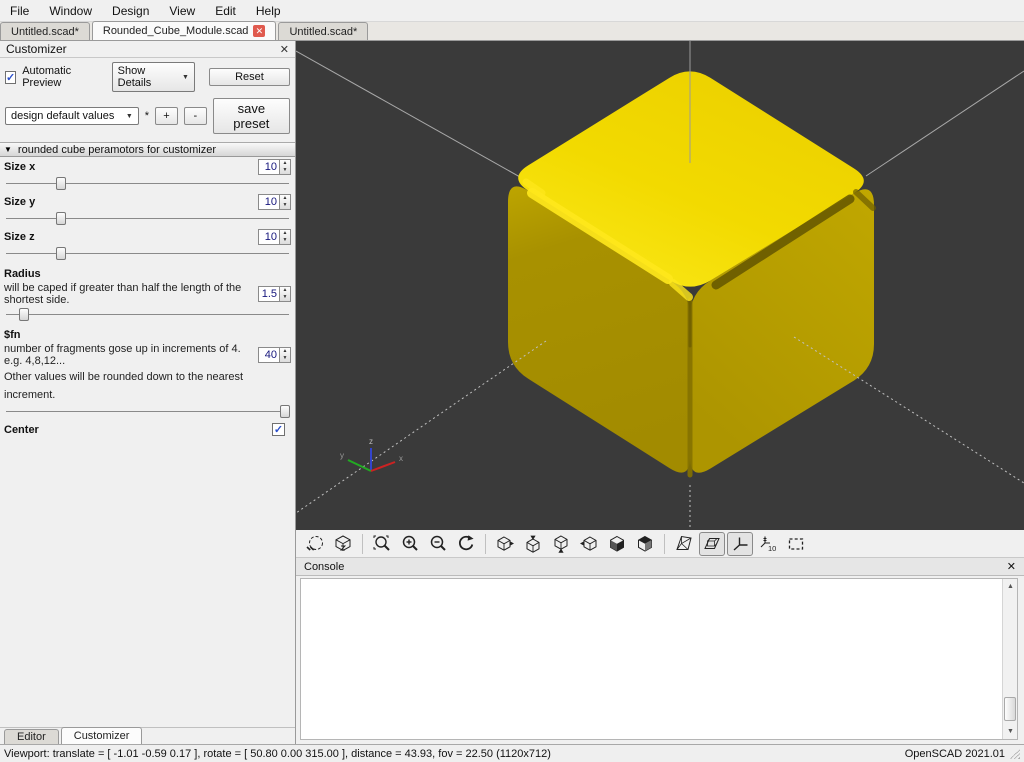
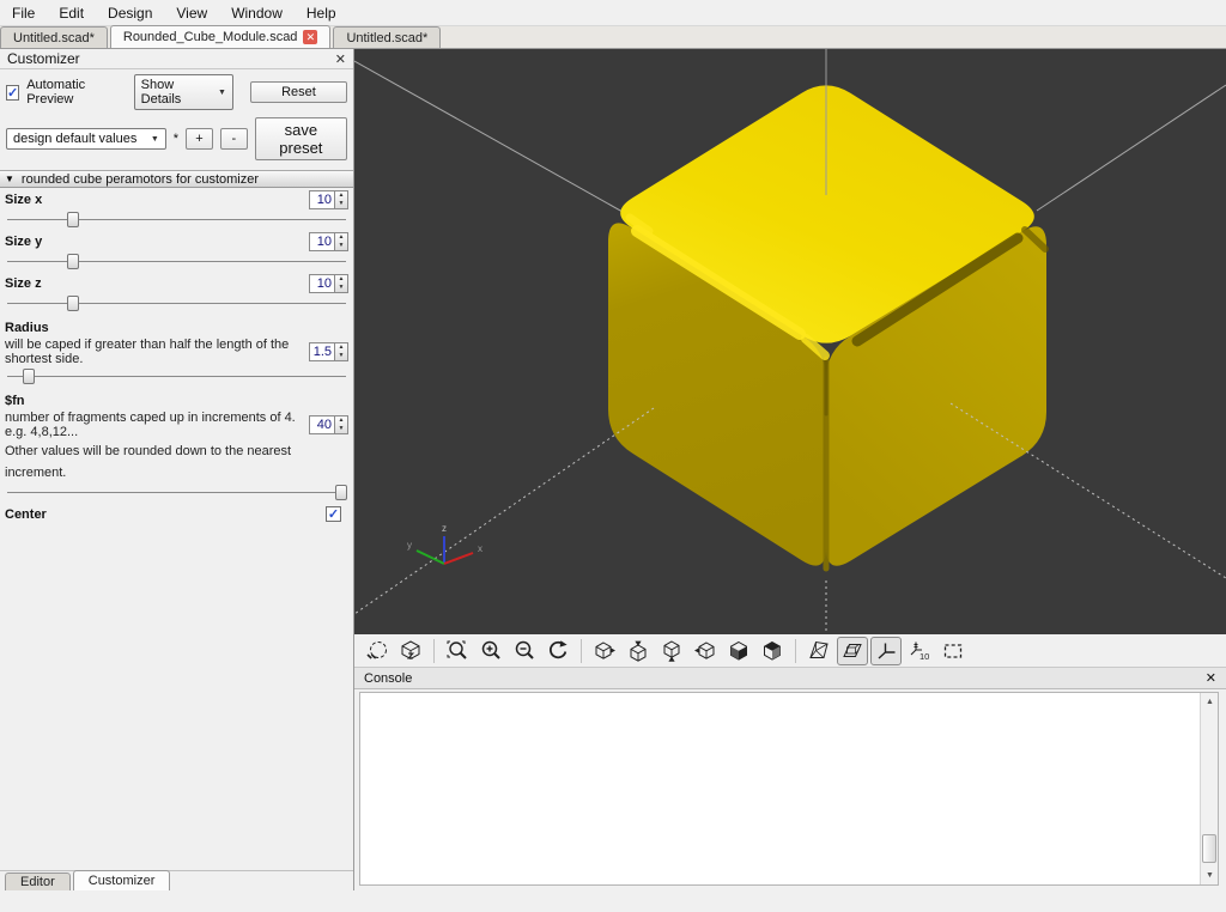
  File
- Window
+ Edit
  Design
  View
- Edit
+ Window
  Help
  Untitled.scad*
  Rounded_Cube_Module.scad
  ✕
  Untitled.scad*
  Customizer
  ✕
  ✓
  Automatic Preview
  Show Details
  Reset
  design default values
  *
  +
  -
  save preset
  ▼
  rounded cube peramotors for customizer
  Size x
  10
  Size y
  10
  Size z
  10
  Radius
  will be caped if greater than half the length of the shortest side.
  1.5
  $fn
- number of fragments gose up in increments of 4. e.g. 4,8,12...
+ number of fragments caped up in increments of 4. e.g. 4,8,12...
  40
  Other values will be rounded down to the nearest increment.
  Center
  ✓
  Editor
  Customizer
  z
  y
  x
  10
  Console
  ✕
- Viewport: translate = [ -1.01 -0.59 0.17 ], rotate = [ 50.80 0.00 315.00 ], distance = 43.93, fov = 22.50 (1120x712)
- OpenSCAD 2021.01
